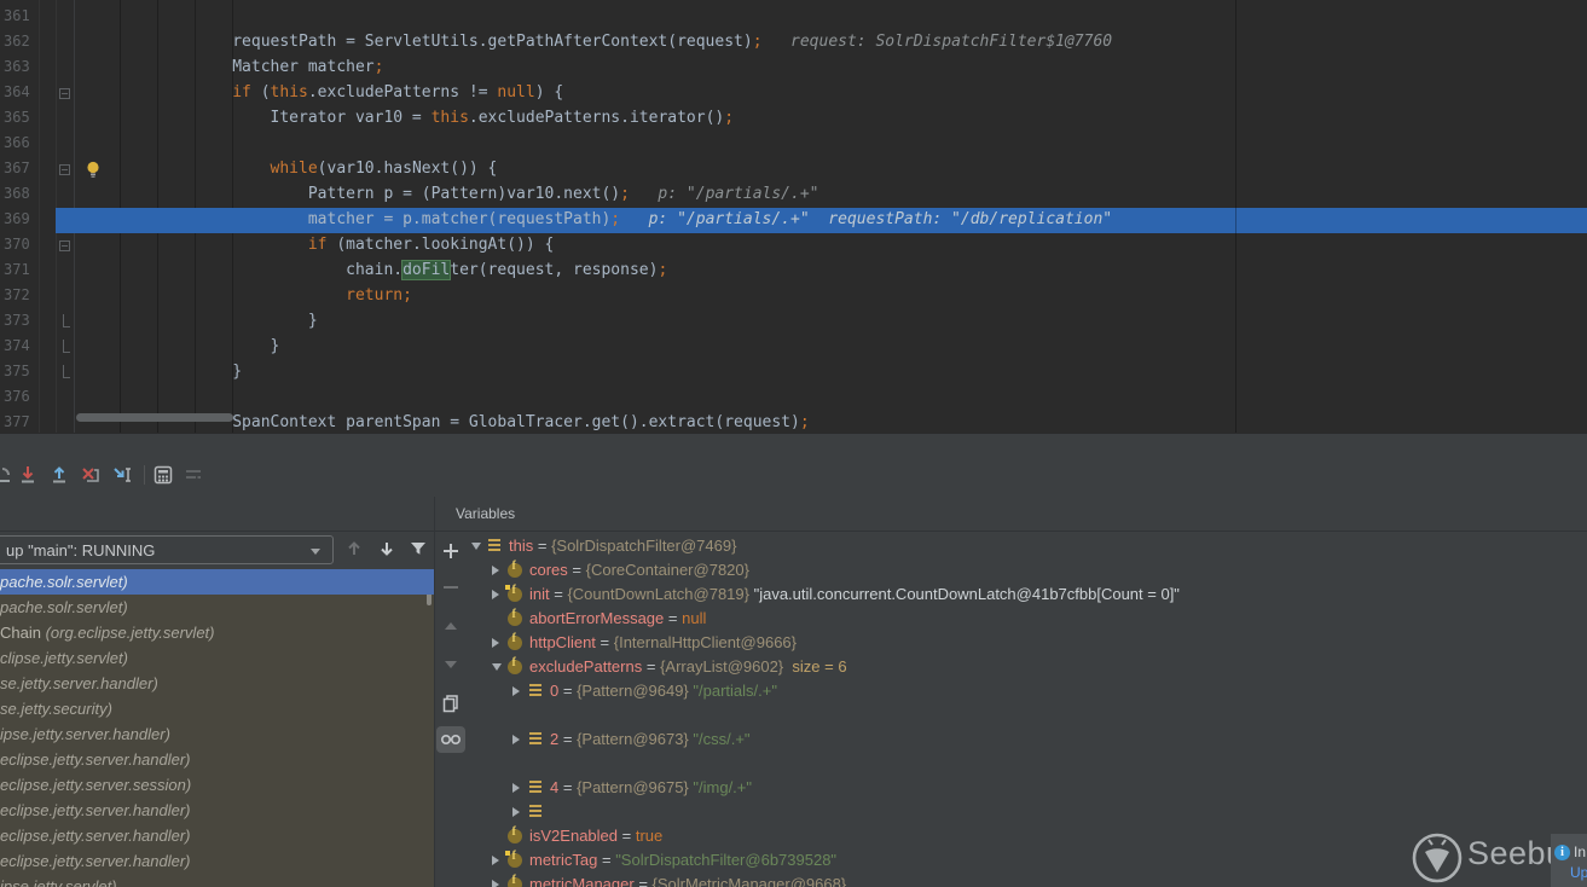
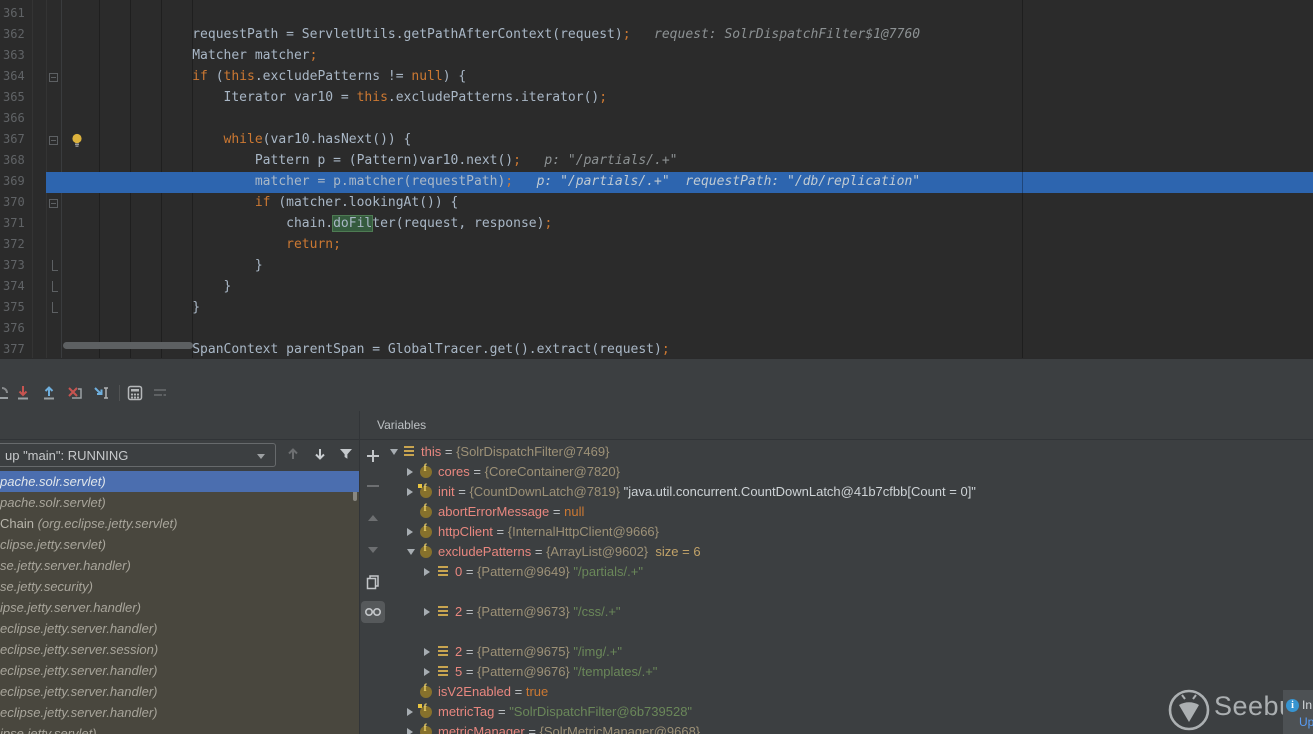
  361
  362
  requestPath = ServletUtils.getPathAfterContext(request); request: SolrDispatchFilter$1@7760
  363
  Matcher matcher;
  364
  if (this.excludePatterns != null) {
  365
  Iterator var10 = this.excludePatterns.iterator();
  366
  367
  while(var10.hasNext()) {
  368
  Pattern p = (Pattern)var10.next(); p: "/partials/.+"
  369
  matcher = p.matcher(requestPath); p: "/partials/.+" requestPath: "/db/replication"
  370
  if (matcher.lookingAt()) {
  371
  chain.doFilter(request, response);
  372
  return;
  373
  }
  374
  }
  375
  }
  376
  377
  SpanContext parentSpan = GlobalTracer.get().extract(request);
  Variables
  up "main": RUNNING
  pache.solr.servlet)
  pache.solr.servlet)
  Chain (org.eclipse.jetty.servlet)
  clipse.jetty.servlet)
  se.jetty.server.handler)
  se.jetty.security)
  ipse.jetty.server.handler)
  eclipse.jetty.server.handler)
  eclipse.jetty.server.session)
  eclipse.jetty.server.handler)
  eclipse.jetty.server.handler)
  eclipse.jetty.server.handler)
  this = {SolrDispatchFilter@7469}
  cores = {CoreContainer@7820}
  init = {CountDownLatch@7819} "java.util.concurrent.CountDownLatch@41b7cfbb[Count = 0]"
  abortErrorMessage = null
  httpClient = {InternalHttpClient@9666}
  excludePatterns = {ArrayList@9602} size = 6
  0 = {Pattern@9649} "/partials/.+"
  2 = {Pattern@9673} "/css/.+"
- 4 = {Pattern@9675} "/img/.+"
+ 2 = {Pattern@9675} "/img/.+"
+ 5 = {Pattern@9676} "/templates/.+"
  isV2Enabled = true
  metricTag = "SolrDispatchFilter@6b739528"
  metricManager = {SolrMetricManager@9668}
  i
  In
  Up
